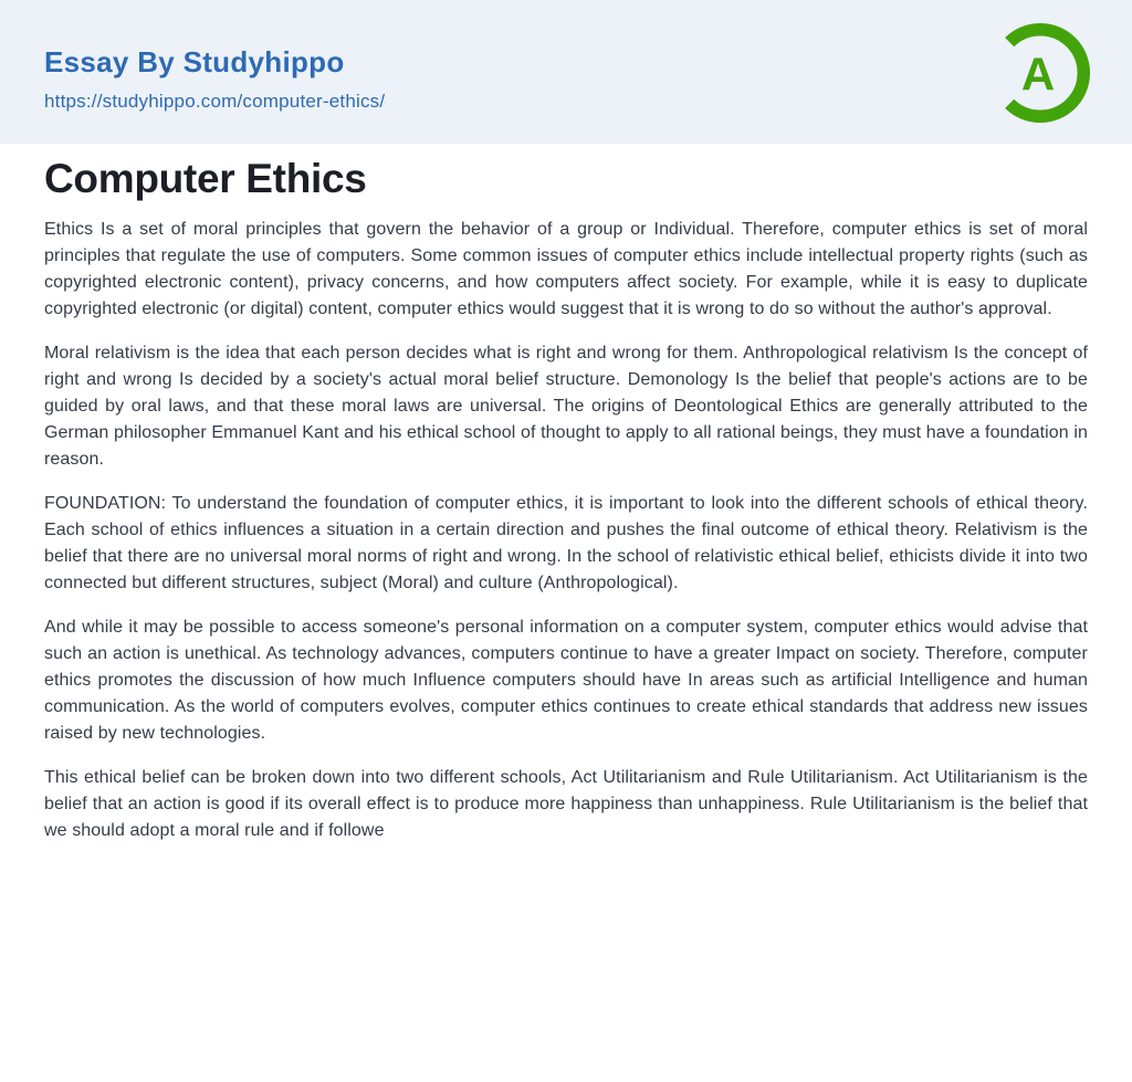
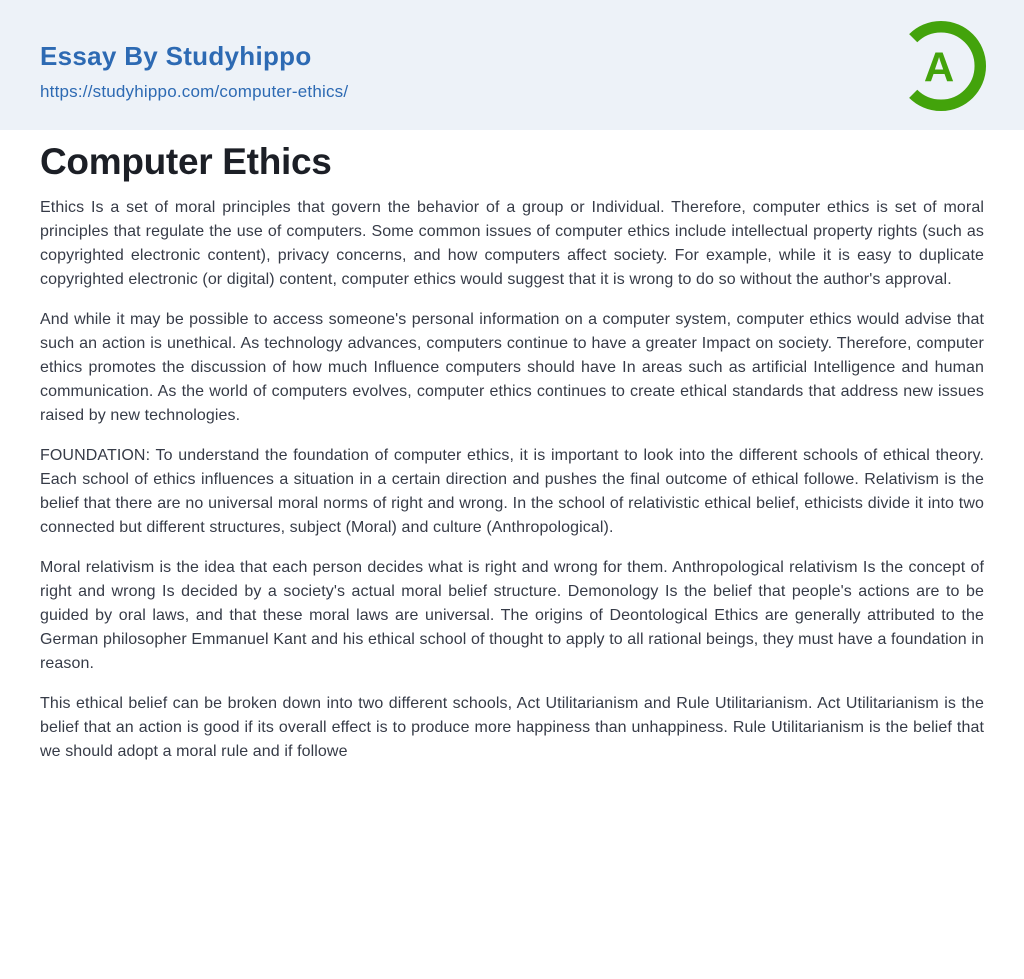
  Essay By Studyhippo
  https://studyhippo.com/computer-ethics/
  A
  Computer Ethics
  Ethics Is a set of moral principles that govern the behavior of a group or Individual. Therefore, computer ethics is set of moral principles that regulate the use of computers. Some common issues of computer ethics include intellectual property rights (such as copyrighted electronic content), privacy concerns, and how computers affect society. For example, while it is easy to duplicate copyrighted electronic (or digital) content, computer ethics would suggest that it is wrong to do so without the author's approval.
- Moral relativism is the idea that each person decides what is right and wrong for them. Anthropological relativism Is the concept of right and wrong Is decided by a society's actual moral belief structure. Demonology Is the belief that people's actions are to be guided by oral laws, and that these moral laws are universal. The origins of Deontological Ethics are generally attributed to the German philosopher Emmanuel Kant and his ethical school of thought to apply to all rational beings, they must have a foundation in reason.
+ And while it may be possible to access someone's personal information on a computer system, computer ethics would advise that such an action is unethical. As technology advances, computers continue to have a greater Impact on society. Therefore, computer ethics promotes the discussion of how much Influence computers should have In areas such as artificial Intelligence and human communication. As the world of computers evolves, computer ethics continues to create ethical standards that address new issues raised by new technologies.
- FOUNDATION: To understand the foundation of computer ethics, it is important to look into the different schools of ethical theory. Each school of ethics influences a situation in a certain direction and pushes the final outcome of ethical theory. Relativism is the belief that there are no universal moral norms of right and wrong. In the school of relativistic ethical belief, ethicists divide it into two connected but different structures, subject (Moral) and culture (Anthropological).
+ FOUNDATION: To understand the foundation of computer ethics, it is important to look into the different schools of ethical theory. Each school of ethics influences a situation in a certain direction and pushes the final outcome of ethical followe. Relativism is the belief that there are no universal moral norms of right and wrong. In the school of relativistic ethical belief, ethicists divide it into two connected but different structures, subject (Moral) and culture (Anthropological).
- And while it may be possible to access someone's personal information on a computer system, computer ethics would advise that such an action is unethical. As technology advances, computers continue to have a greater Impact on society. Therefore, computer ethics promotes the discussion of how much Influence computers should have In areas such as artificial Intelligence and human communication. As the world of computers evolves, computer ethics continues to create ethical standards that address new issues raised by new technologies.
+ Moral relativism is the idea that each person decides what is right and wrong for them. Anthropological relativism Is the concept of right and wrong Is decided by a society's actual moral belief structure. Demonology Is the belief that people's actions are to be guided by oral laws, and that these moral laws are universal. The origins of Deontological Ethics are generally attributed to the German philosopher Emmanuel Kant and his ethical school of thought to apply to all rational beings, they must have a foundation in reason.
  This ethical belief can be broken down into two different schools, Act Utilitarianism and Rule Utilitarianism. Act Utilitarianism is the belief that an action is good if its overall effect is to produce more happiness than unhappiness. Rule Utilitarianism is the belief that we should adopt a moral rule and if followe
